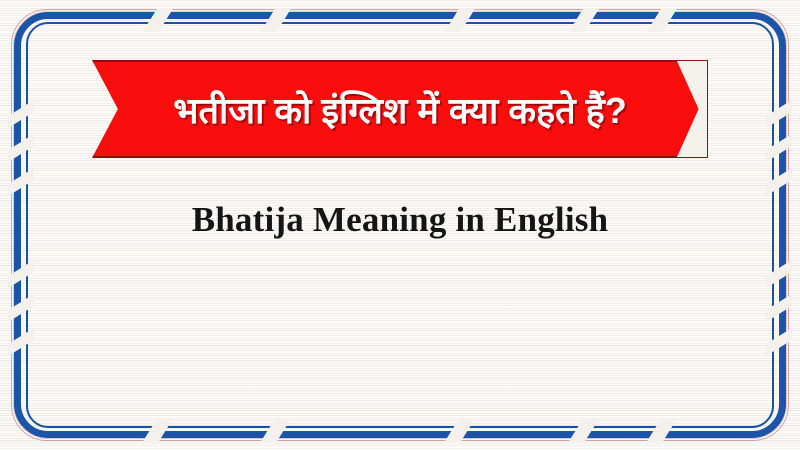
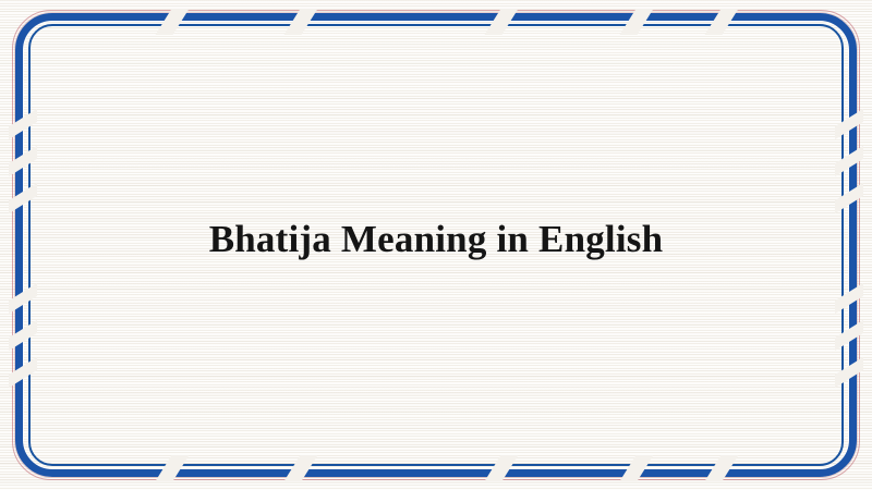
- भतीजा को इंग्लिश में क्या कहते हैं?
  Bhatija Meaning in English
